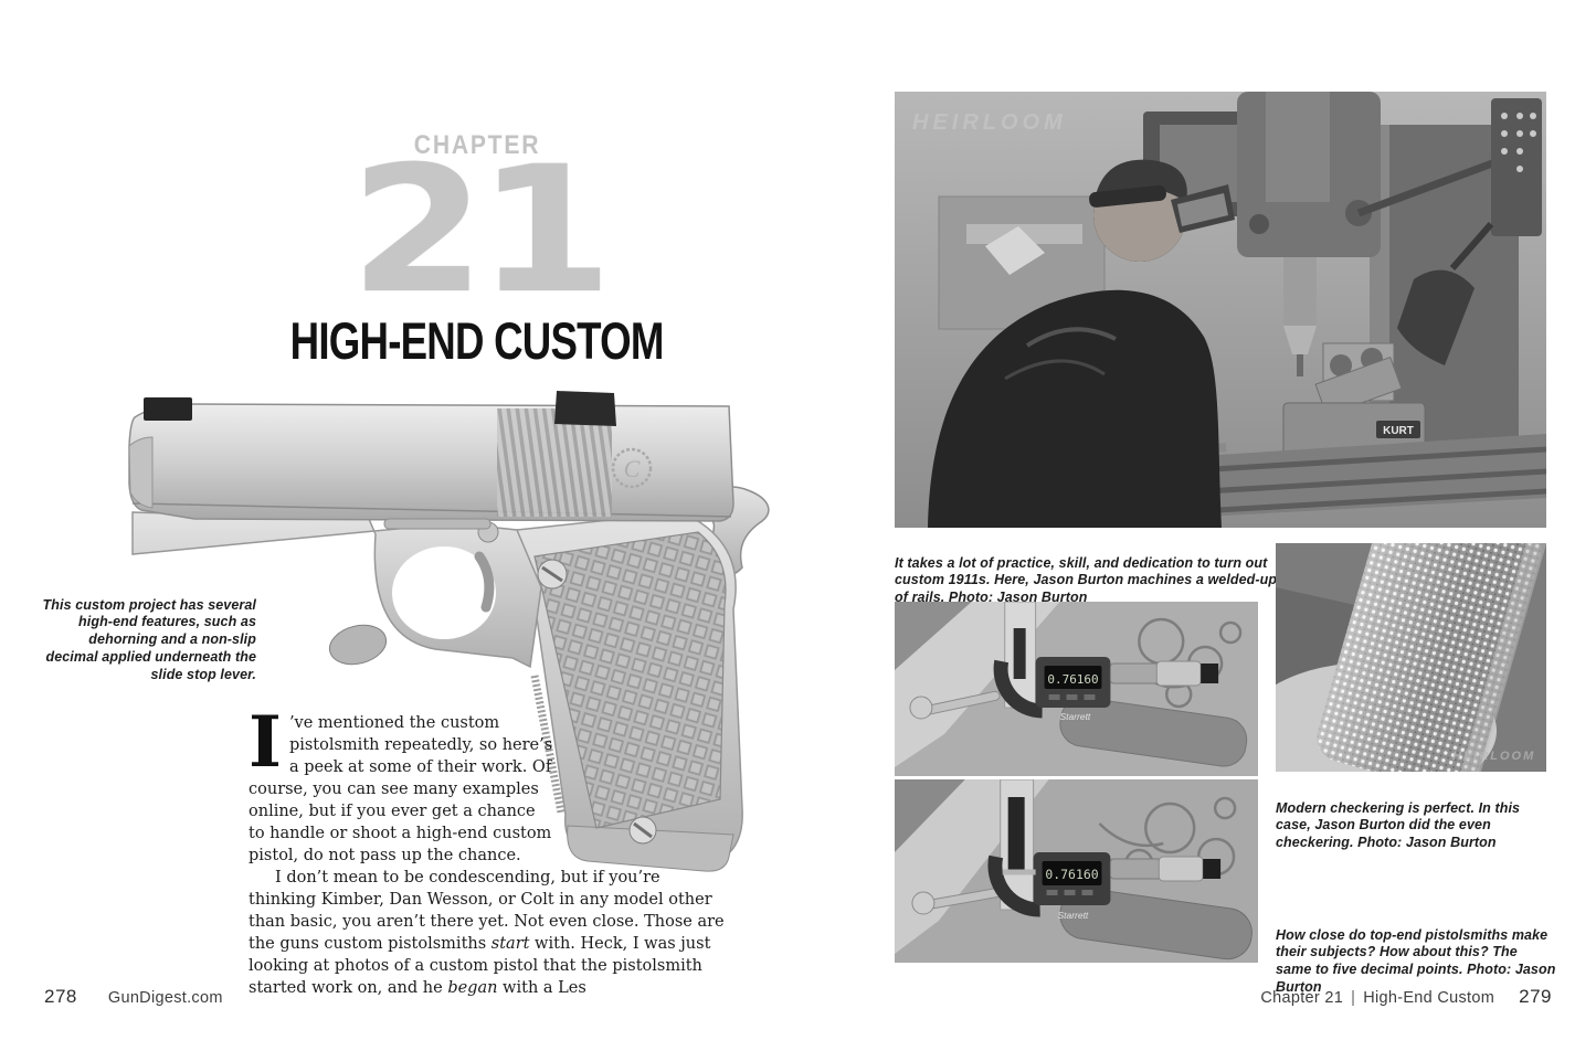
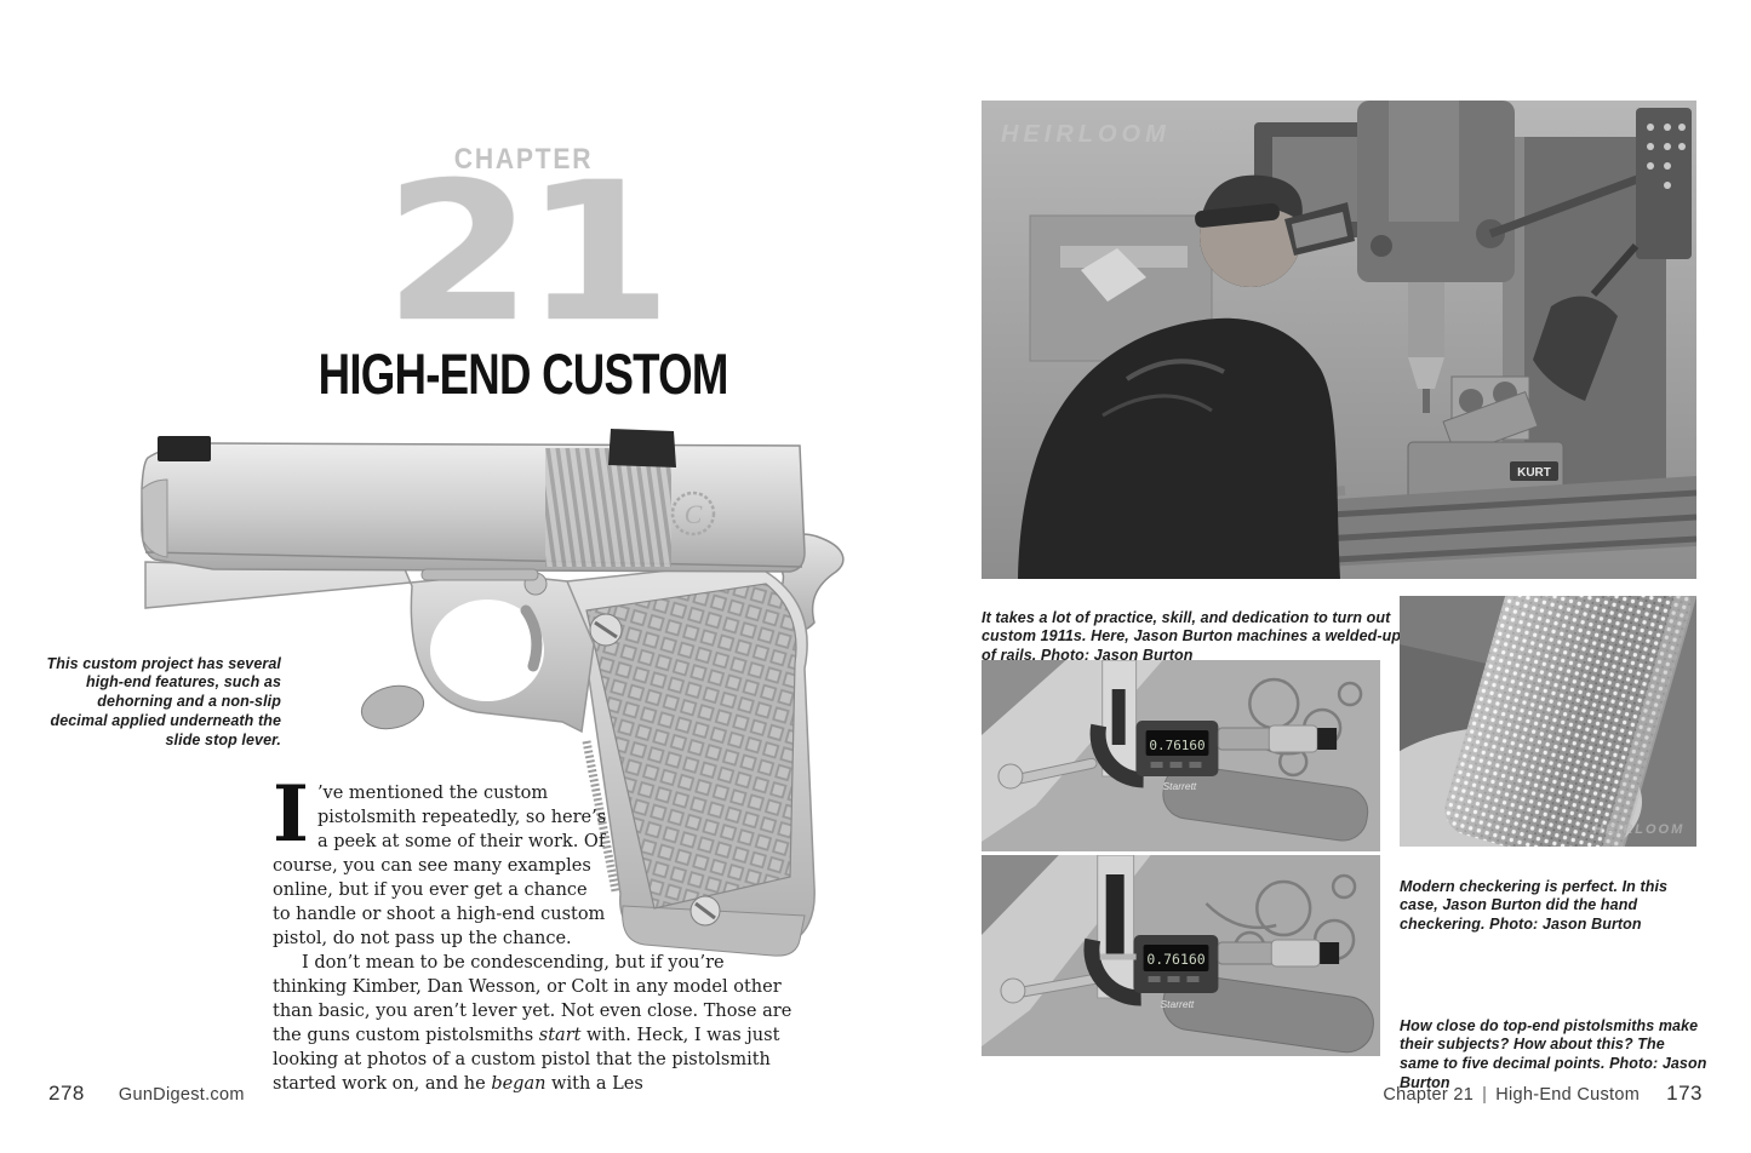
  CHAPTER
  21
  HIGH-END CUSTOM
  C
  This custom project has several high-end features, such as dehorning and a non-slip decimal applied underneath the slide stop lever.
  I
  ’ve mentioned the custom pistolsmith repeatedly, so here’s a peek at some of their work. Of course, you can see many examples online, but if you ever get a chance to handle or shoot a high-end custom pistol, do not pass up the chance.
- I don’t mean to be condescending, but if you’re thinking Kimber, Dan Wesson, or Colt in any model other than basic, you aren’t there yet. Not even close. Those are the guns custom pistolsmiths start with. Heck, I was just looking at photos of a custom pistol that the pistolsmith started work on, and he began with a Les
+ I don’t mean to be condescending, but if you’re thinking Kimber, Dan Wesson, or Colt in any model other than basic, you aren’t lever yet. Not even close. Those are the guns custom pistolsmiths start with. Heck, I was just looking at photos of a custom pistol that the pistolsmith started work on, and he began with a Les
  278
  GunDigest.com
  KURT
  It takes a lot of practice, skill, and dedication to turn out custom 1911s. Here, Jason Burton machines a welded-up of rails. Photo: Jason Burton
  0.76160
  Starrett
  0.76160
  Starrett
  HEIRLOOM
- Modern checkering is perfect. In this case, Jason Burton did the even checkering. Photo: Jason Burton
+ Modern checkering is perfect. In this case, Jason Burton did the hand checkering. Photo: Jason Burton
  How close do top-end pistolsmiths make their subjects? How about this? The same to five decimal points. Photo: Jason Burton
  Chapter 21 | High-End Custom
- 279
+ 173
